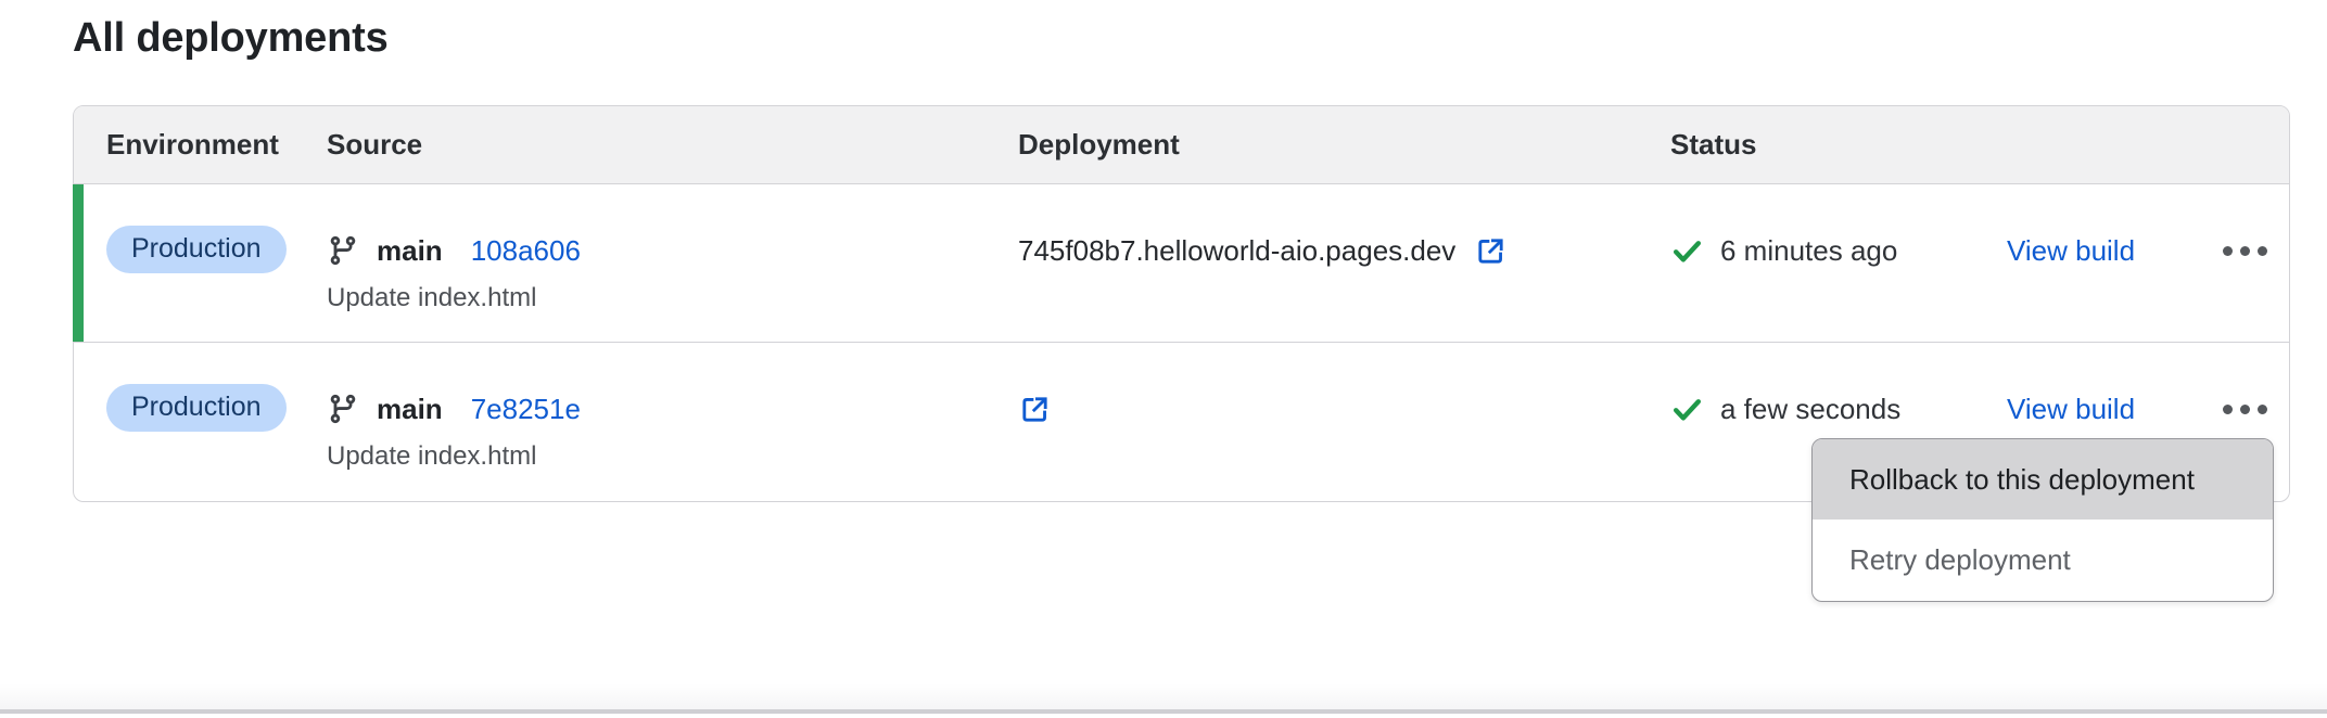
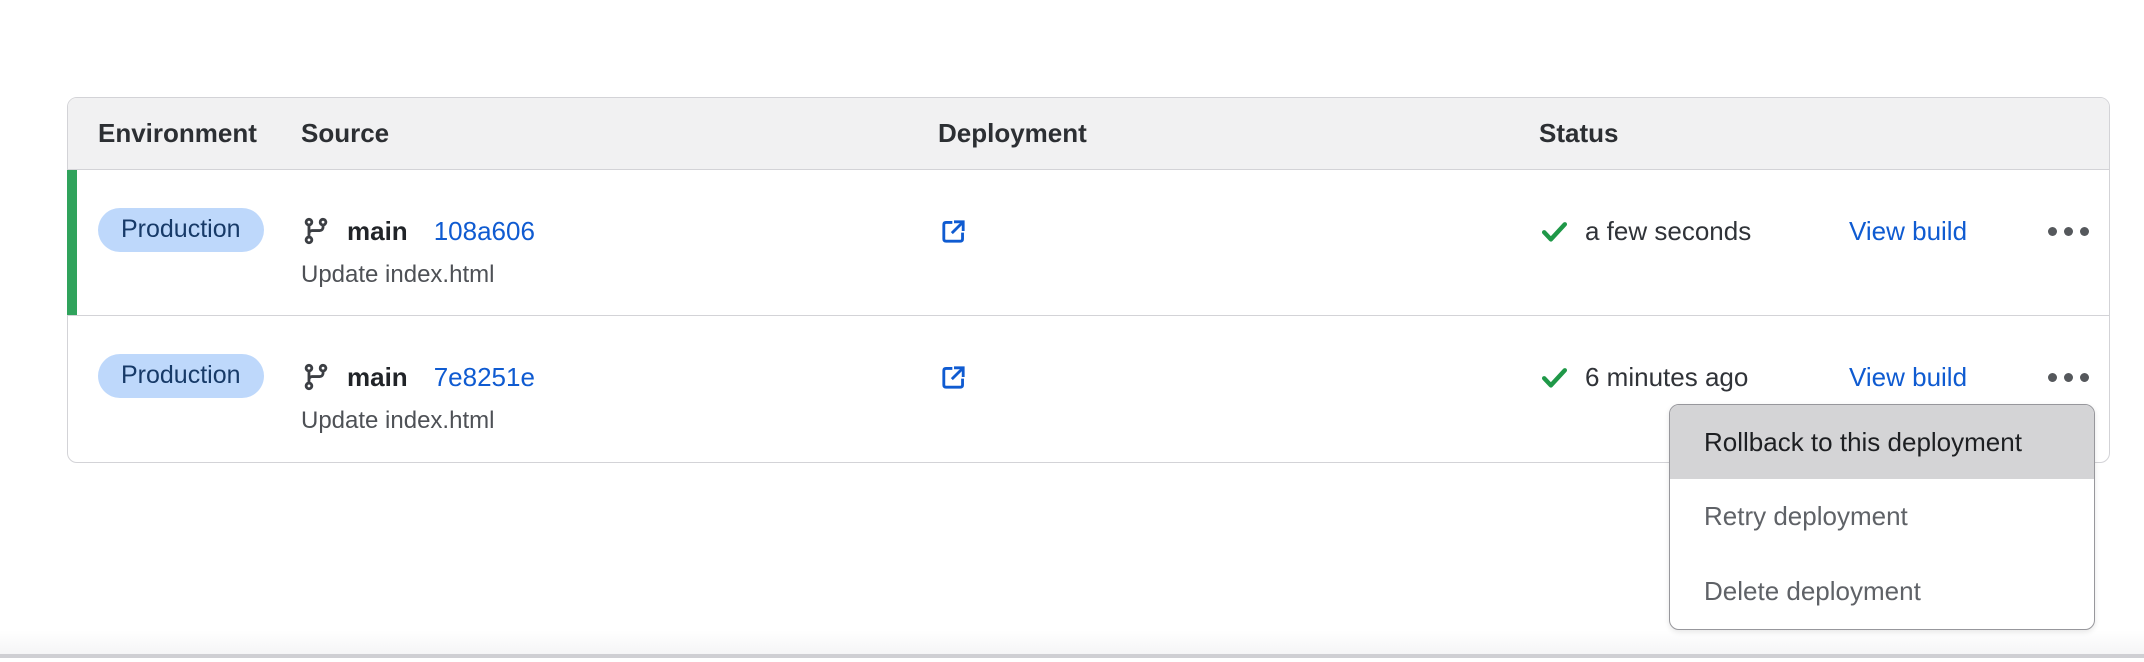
- All deployments
  Environment
  Source
  Deployment
  Status
  Production
  main
  108a606
  Update index.html
- 745f08b7.helloworld-aio.pages.dev
- 6 minutes ago
+ a few seconds
  View build
  Production
  main
  7e8251e
  Update index.html
- a few seconds
+ 6 minutes ago
  View build
  Rollback to this deployment
  Retry deployment
+ Delete deployment
